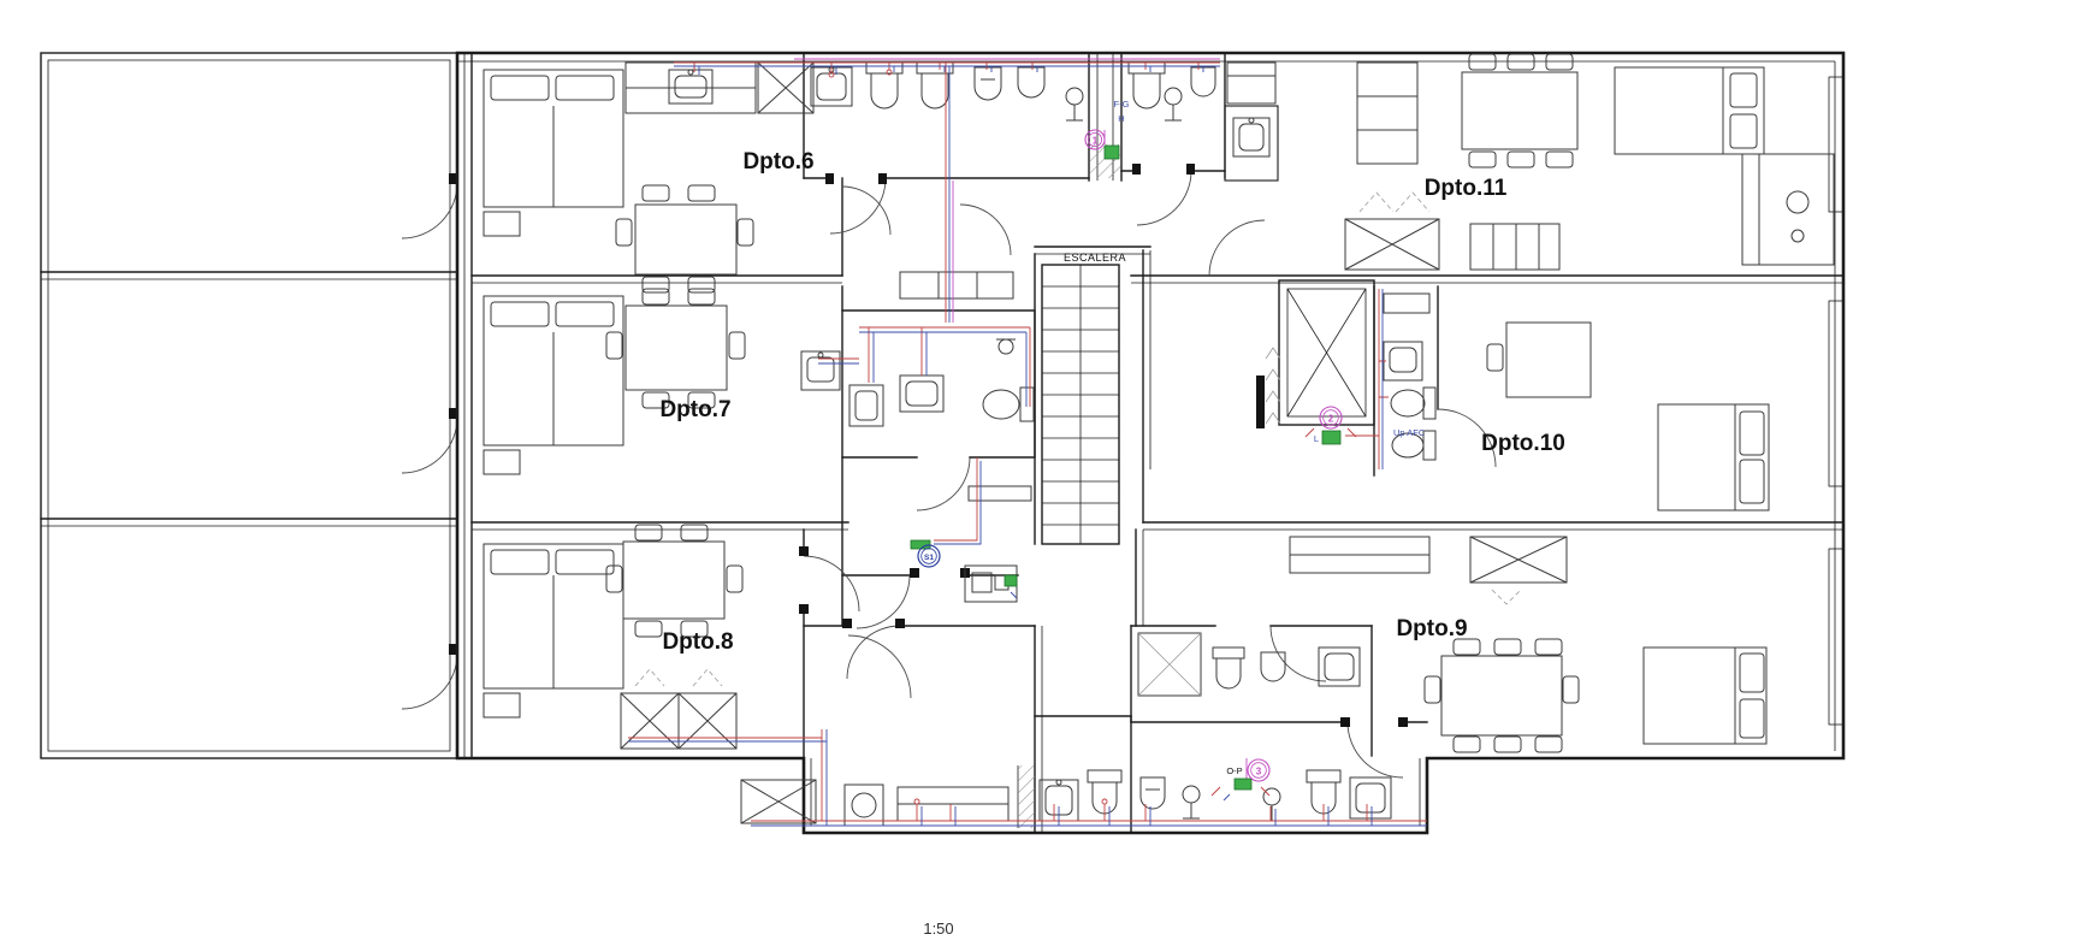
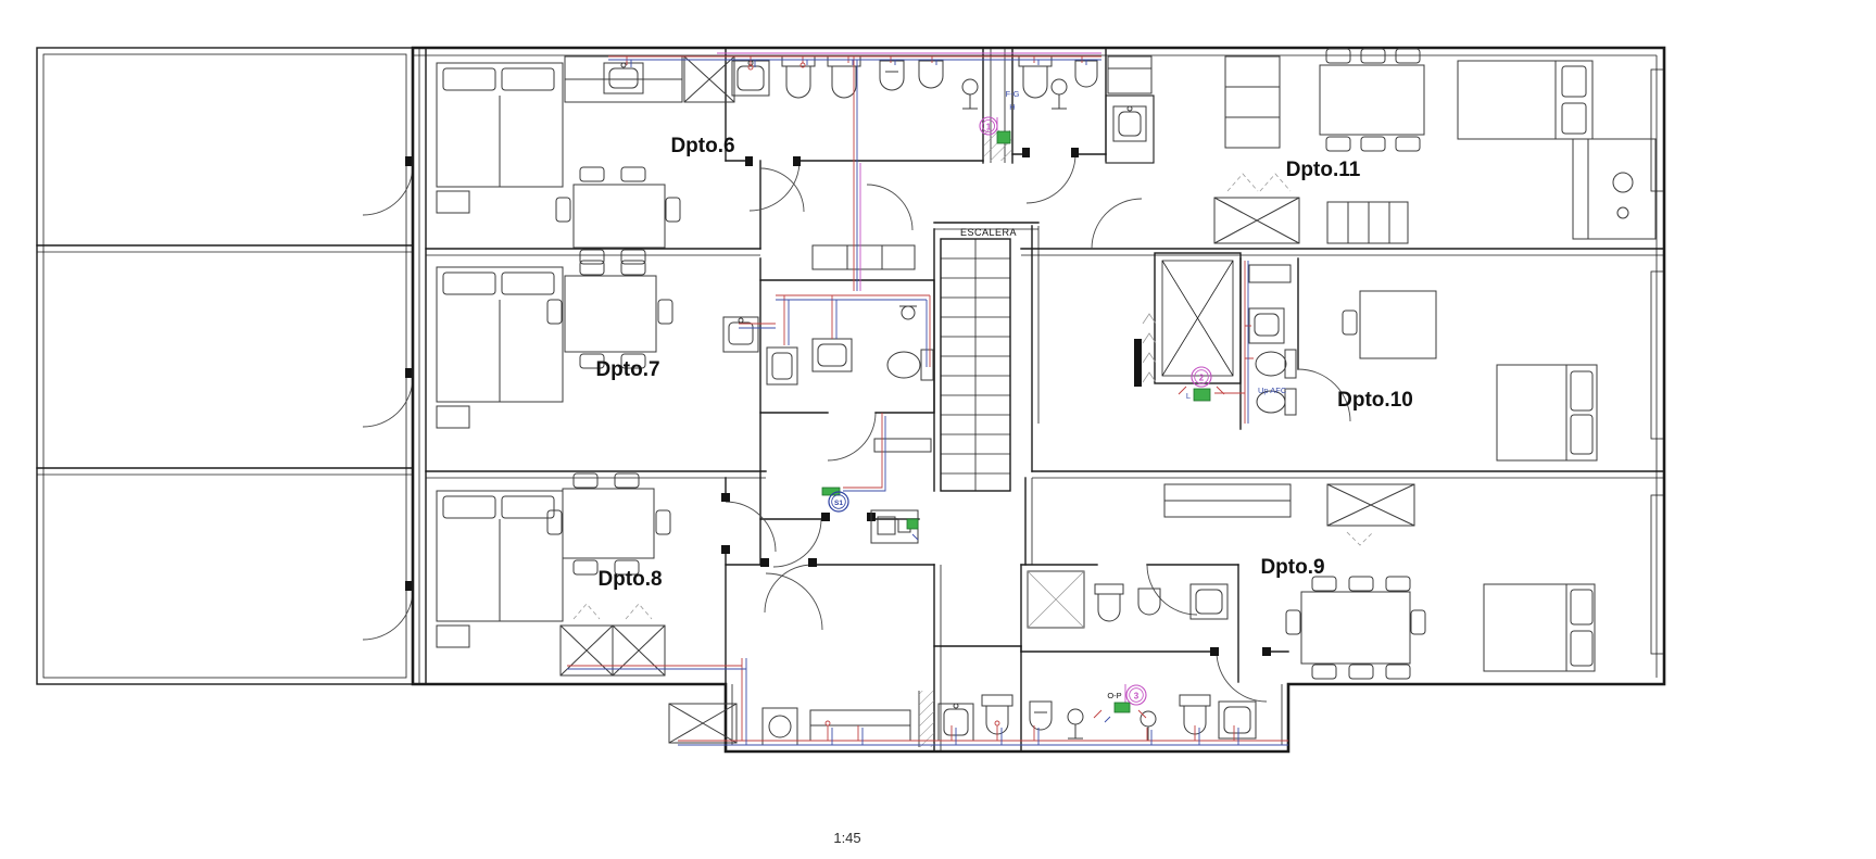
  ESCALERA
  1
  2
  3
  F-G
  H
  L
  Up AFC
  O-P
  Dpto.6
  Dpto.7
  Dpto.8
  Dpto.9
  Dpto.10
  Dpto.11
- 1:50
+ 1:45
